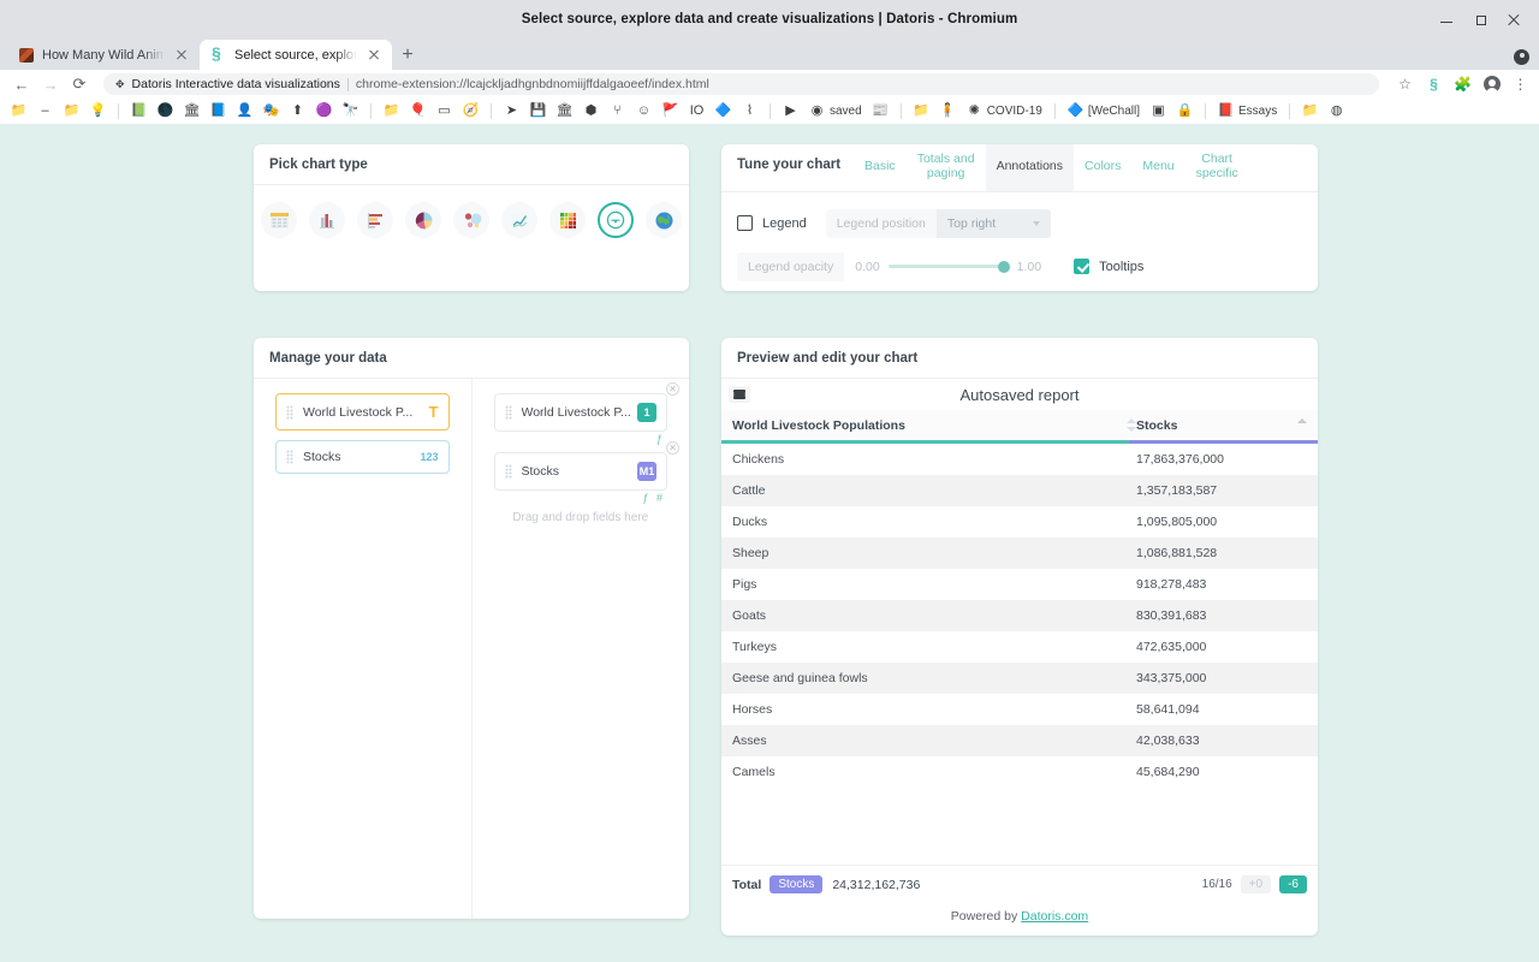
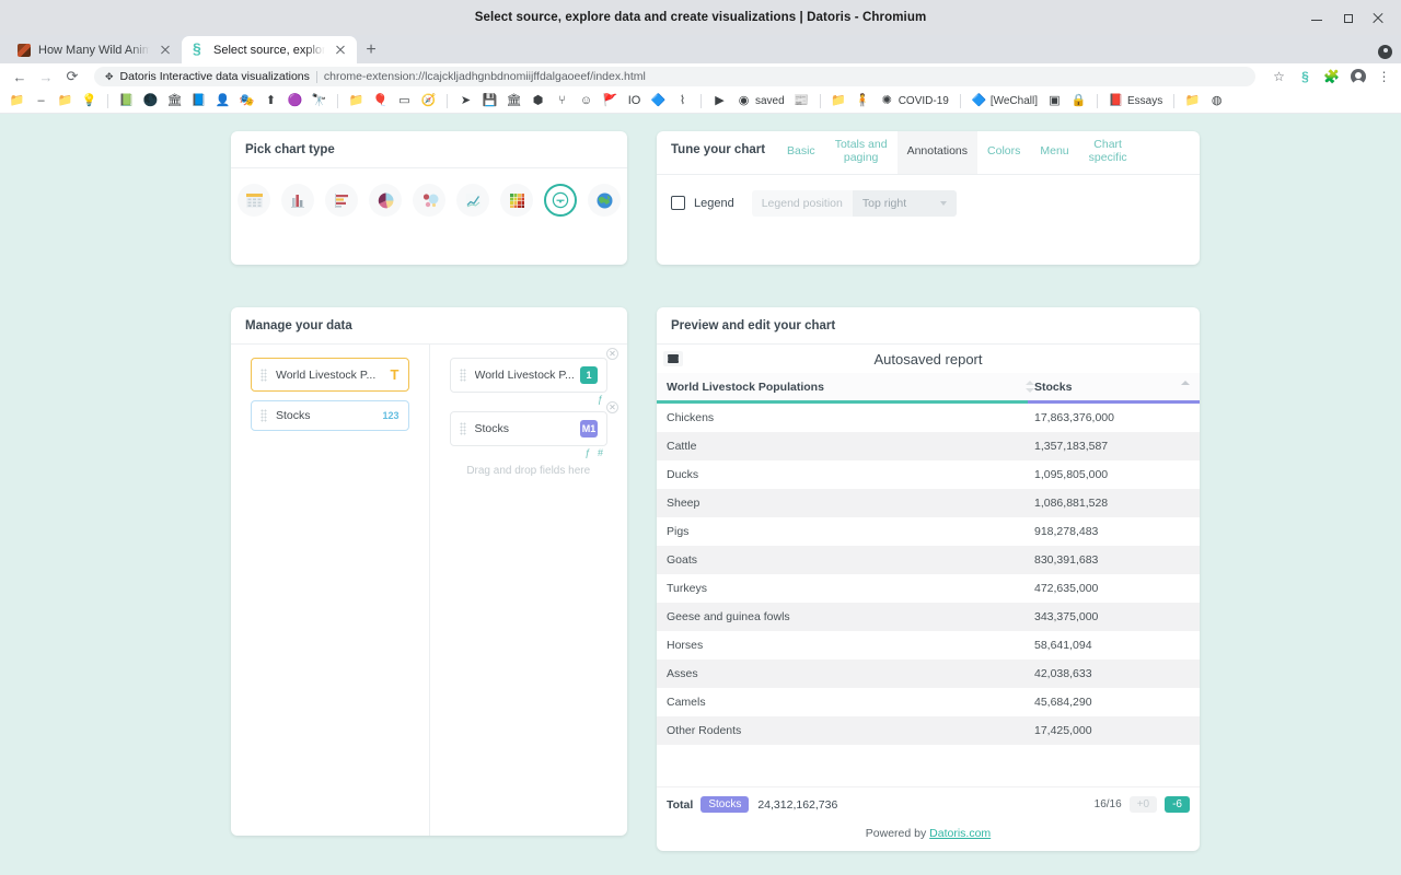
  Select source, explore data and create visualizations | Datoris - Chromium
  How Many Wild Anim
  Select source, explor
  +
  ←
  →
  ⟳
  ✥
  Datoris Interactive data visualizations
  chrome-extension://lcajckljadhgnbdnomiijffdalgaoeef/index.html
  ☆
  §
  🧩
  ⋮
  📁
  –
  📁
  💡
  📗
  🌑
  🏛
  📘
  👤
  🎭
  ⬆
  🟣
  🔭
  📁
  🎈
  ▭
  🧭
  ➤
  💾
  🏛
  ⬢
  ⑂
  ☺
  🚩
  IO
  🔷
  ⌇
  ▶
  ◉
  saved
  📰
  📁
  🧍
  ✺
  COVID-19
  🔷
  [WeChall]
  ▣
  🔒
  📕
  Essays
  📁
  ◍
  Pick chart type
  Tune your chart
  Basic
  Totals and
  paging
  Annotations
  Colors
  Menu
  Chart
  specific
  Legend
  Legend position
  Top right
- Legend opacity
- 0.00
- 1.00
- Tooltips
  Manage your data
  World Livestock P...
  T
  Stocks
  123
  ✕
  World Livestock P...
  1
  ƒ
  ✕
  Stocks
  M1
  ƒ #
  Drag and drop fields here
  Preview and edit your chart
  Autosaved report
  World Livestock Populations
  Stocks
  Chickens
  17,863,376,000
  Cattle
  1,357,183,587
  Ducks
  1,095,805,000
  Sheep
  1,086,881,528
  Pigs
  918,278,483
  Goats
  830,391,683
  Turkeys
  472,635,000
  Geese and guinea fowls
  343,375,000
  Horses
  58,641,094
  Asses
  42,038,633
  Camels
  45,684,290
+ Other Rodents
+ 17,425,000
  Total
  Stocks
  24,312,162,736
  16/16
  +0
  -6
  Powered by Datoris.com
